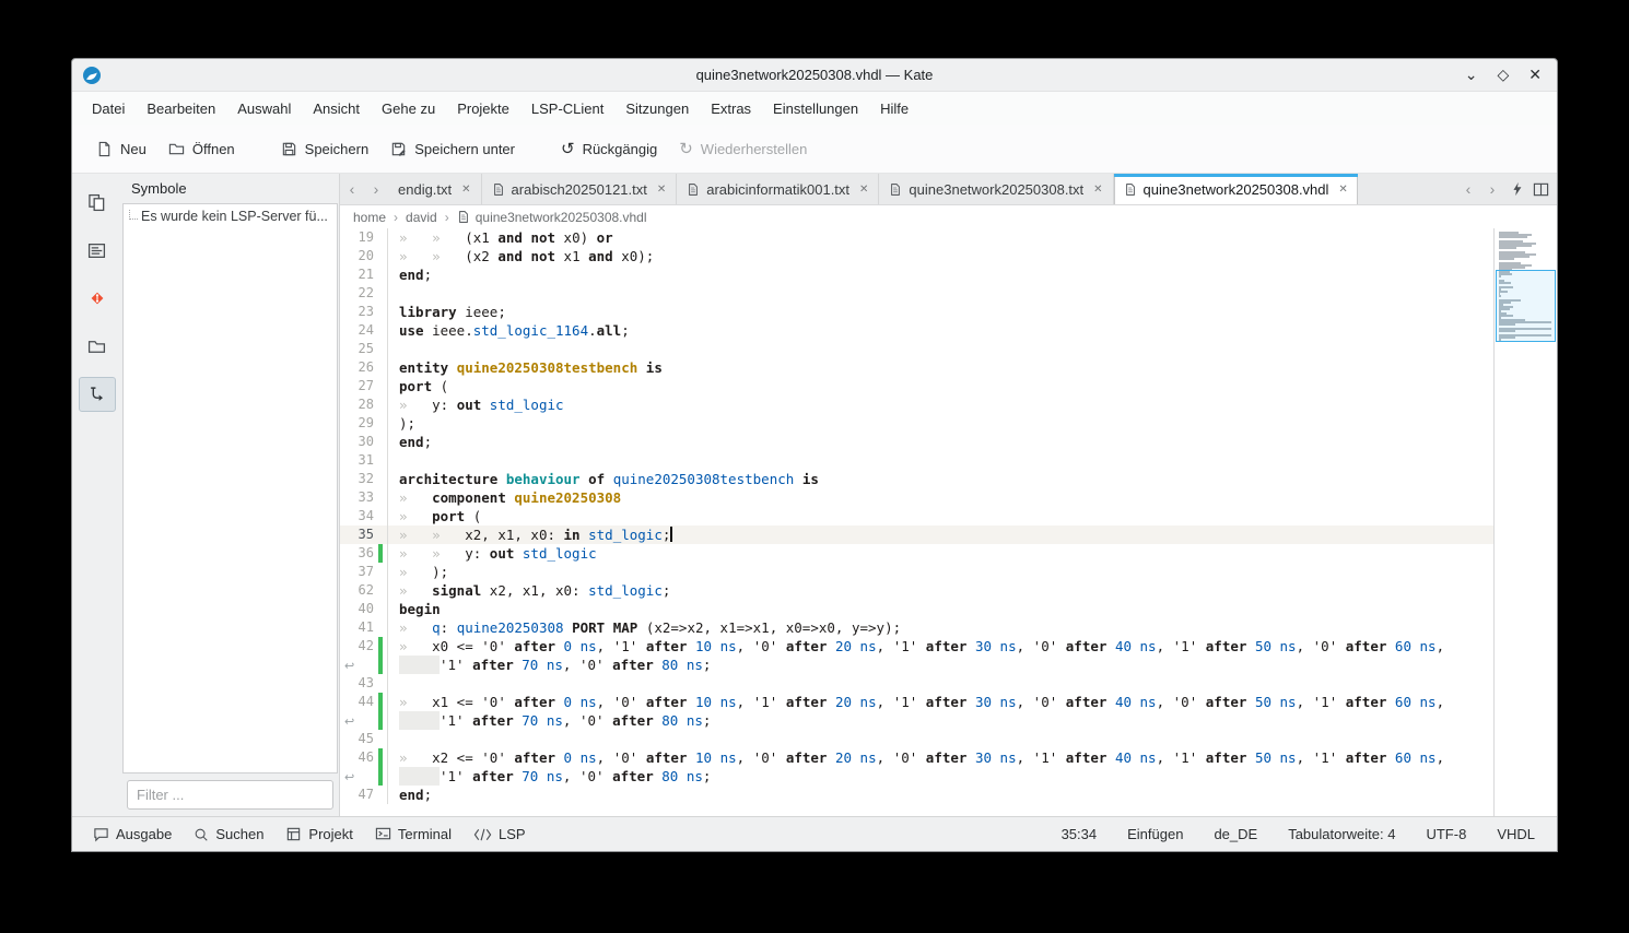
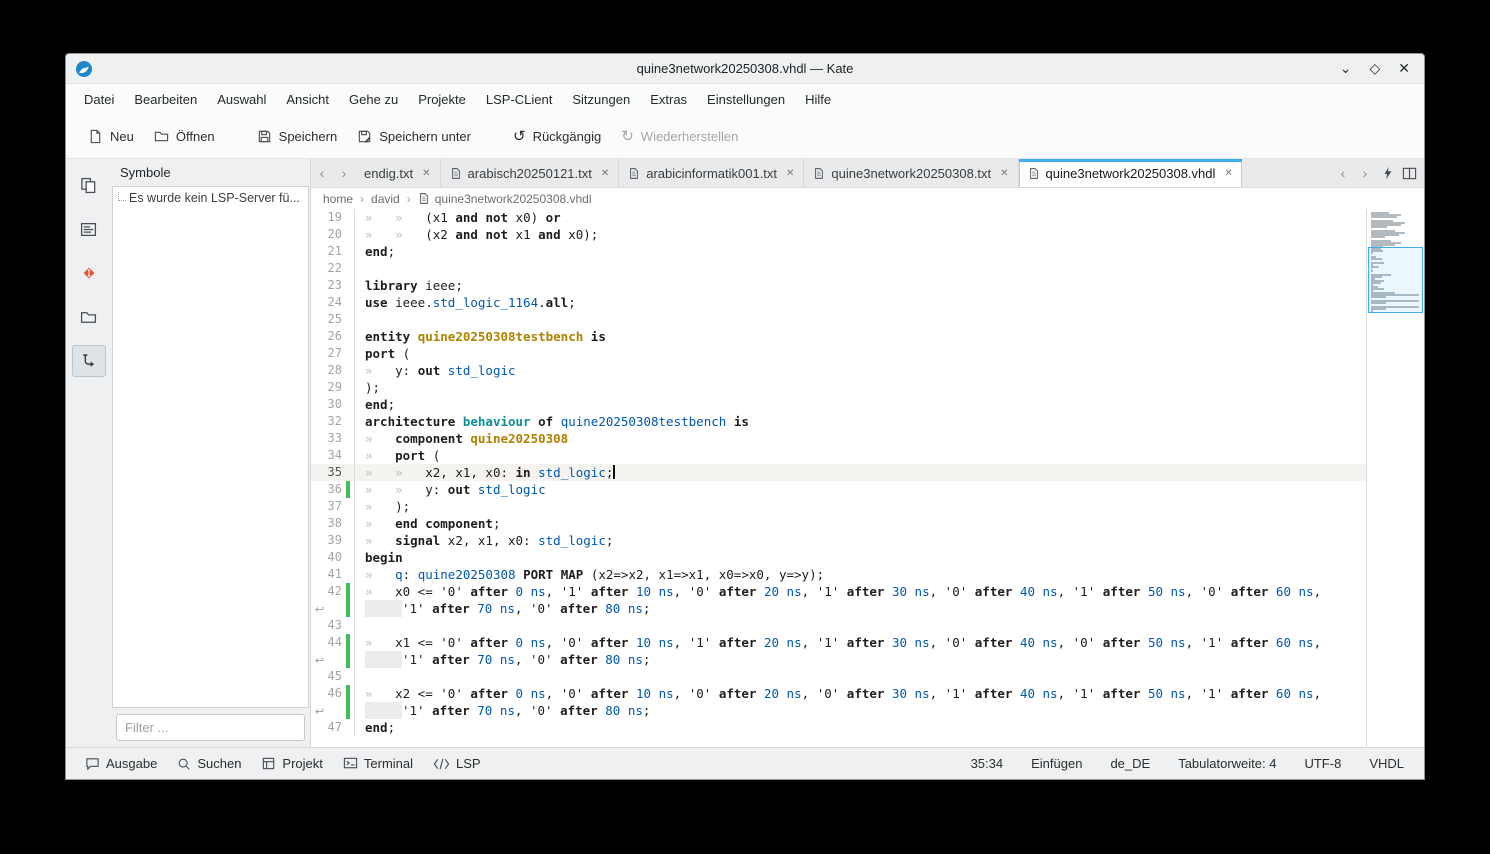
  quine3network20250308.vhdl — Kate
  ⌄
  ◇
  ✕
  Datei
  Bearbeiten
  Auswahl
  Ansicht
  Gehe zu
  Projekte
  LSP-CLient
  Sitzungen
  Extras
  Einstellungen
  Hilfe
  Neu
  Öffnen
  Speichern
  Speichern unter
  ↺
  Rückgängig
  ↻
  Wiederherstellen
  Symbole
  Es wurde kein LSP-Server fü...
  Filter ...
  ‹
  ›
  endig.txt
  ✕
  arabisch20250121.txt
  ✕
  arabicinformatik001.txt
  ✕
  quine3network20250308.txt
  ✕
  quine3network20250308.vhdl
  ✕
  ‹
  ›
  home
  ›
  david
  ›
  quine3network20250308.vhdl
  19
  » » (x1 and not x0) or
  20
  » » (x2 and not x1 and x0);
  21
  end;
  22
  23
  library ieee;
  24
  use ieee.std_logic_1164.all;
  25
  26
  entity quine20250308testbench is
  27
  port (
  28
  » y: out std_logic
  29
  );
  30
  end;
- 31
  32
  architecture behaviour of quine20250308testbench is
  33
  » component quine20250308
  34
  » port (
  35
  » » x2, x1, x0: in std_logic;
  36
  » » y: out std_logic
  37
  » );
+ 38
+ » end component;
- 62
+ 39
  » signal x2, x1, x0: std_logic;
  40
  begin
  41
  » q: quine20250308 PORT MAP (x2=>x2, x1=>x1, x0=>x0, y=>y);
  42
  » x0 <= '0' after 0 ns, '1' after 10 ns, '0' after 20 ns, '1' after 30 ns, '0' after 40 ns, '1' after 50 ns, '0' after 60 ns,
  ↩
  '1' after 70 ns, '0' after 80 ns;
  43
  44
  » x1 <= '0' after 0 ns, '0' after 10 ns, '1' after 20 ns, '1' after 30 ns, '0' after 40 ns, '0' after 50 ns, '1' after 60 ns,
  ↩
  '1' after 70 ns, '0' after 80 ns;
  45
  46
  » x2 <= '0' after 0 ns, '0' after 10 ns, '0' after 20 ns, '0' after 30 ns, '1' after 40 ns, '1' after 50 ns, '1' after 60 ns,
  ↩
  '1' after 70 ns, '0' after 80 ns;
  47
  end;
  Ausgabe
  Suchen
  Projekt
  Terminal
  LSP
  35:34
  Einfügen
  de_DE
  Tabulatorweite: 4
  UTF-8
  VHDL
